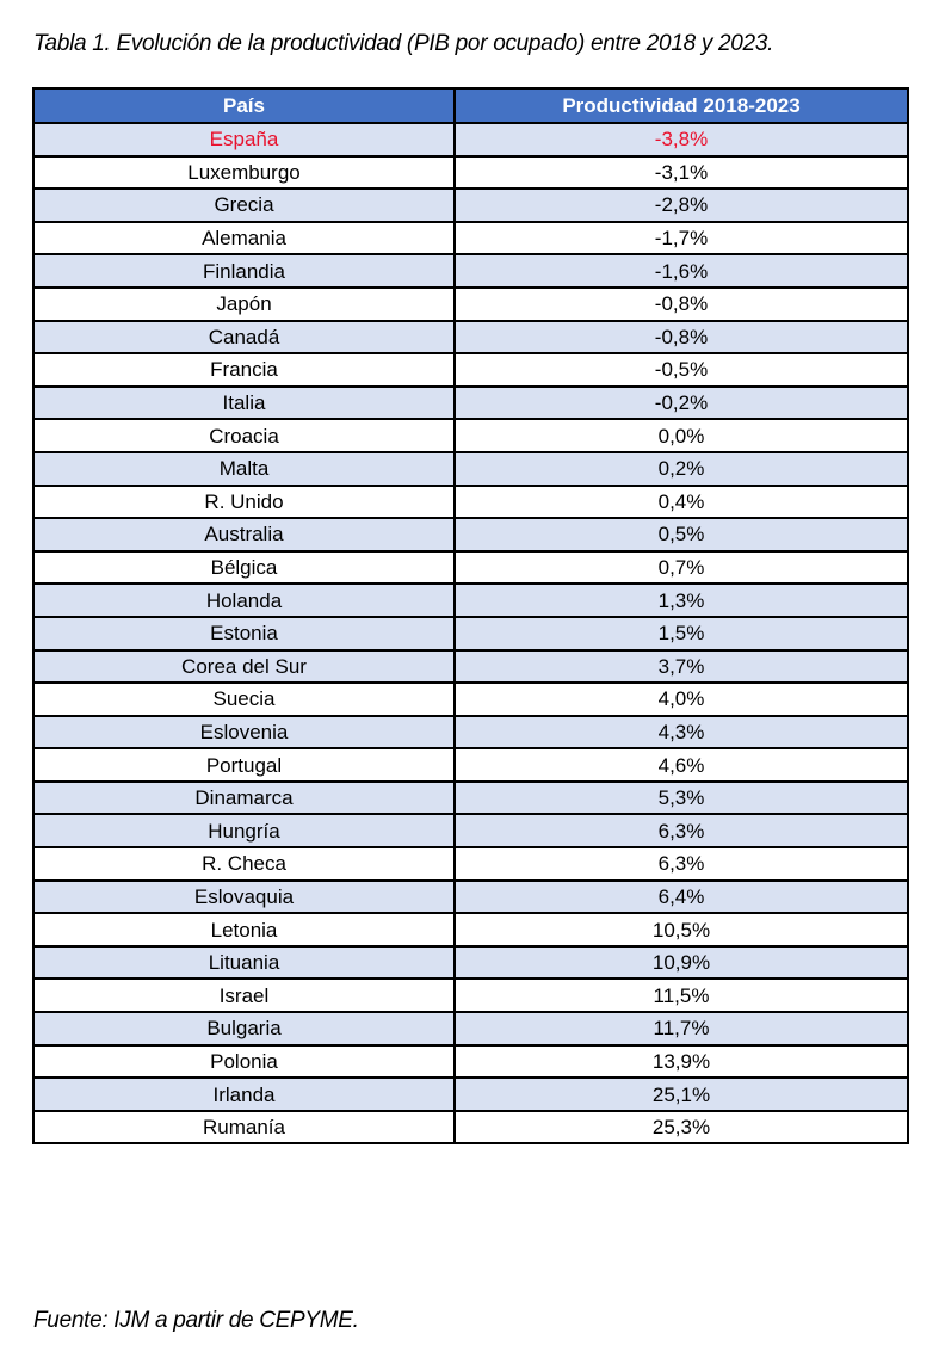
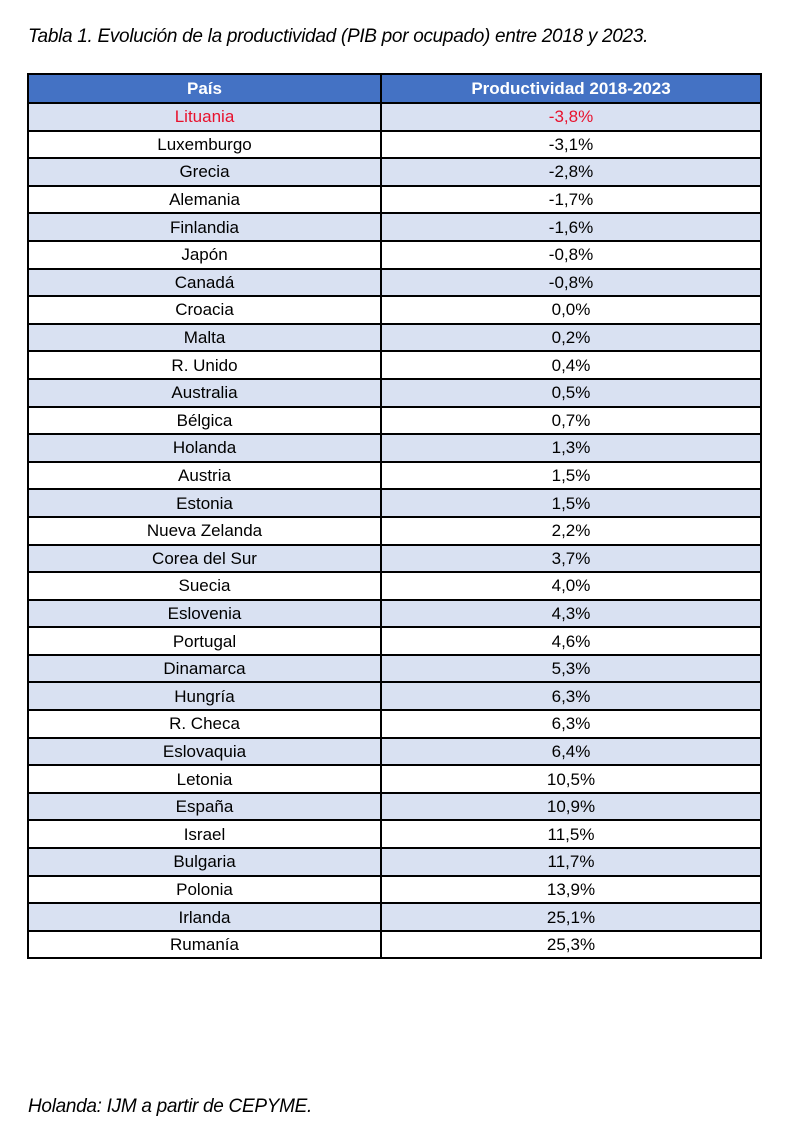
  Tabla 1. Evolución de la productividad (PIB por ocupado) entre 2018 y 2023.
  País	Productividad 2018-2023
- España	-3,8%
+ Lituania	-3,8%
  Luxemburgo	-3,1%
  Grecia	-2,8%
  Alemania	-1,7%
  Finlandia	-1,6%
  Japón	-0,8%
  Canadá	-0,8%
- Francia	-0,5%
- Italia	-0,2%
  Croacia	0,0%
  Malta	0,2%
  R. Unido	0,4%
  Australia	0,5%
  Bélgica	0,7%
  Holanda	1,3%
+ Austria	1,5%
  Estonia	1,5%
+ Nueva Zelanda	2,2%
  Corea del Sur	3,7%
  Suecia	4,0%
  Eslovenia	4,3%
  Portugal	4,6%
  Dinamarca	5,3%
  Hungría	6,3%
  R. Checa	6,3%
  Eslovaquia	6,4%
  Letonia	10,5%
- Lituania	10,9%
+ España	10,9%
  Israel	11,5%
  Bulgaria	11,7%
  Polonia	13,9%
  Irlanda	25,1%
  Rumanía	25,3%
- Fuente: IJM a partir de CEPYME.
+ Holanda: IJM a partir de CEPYME.
